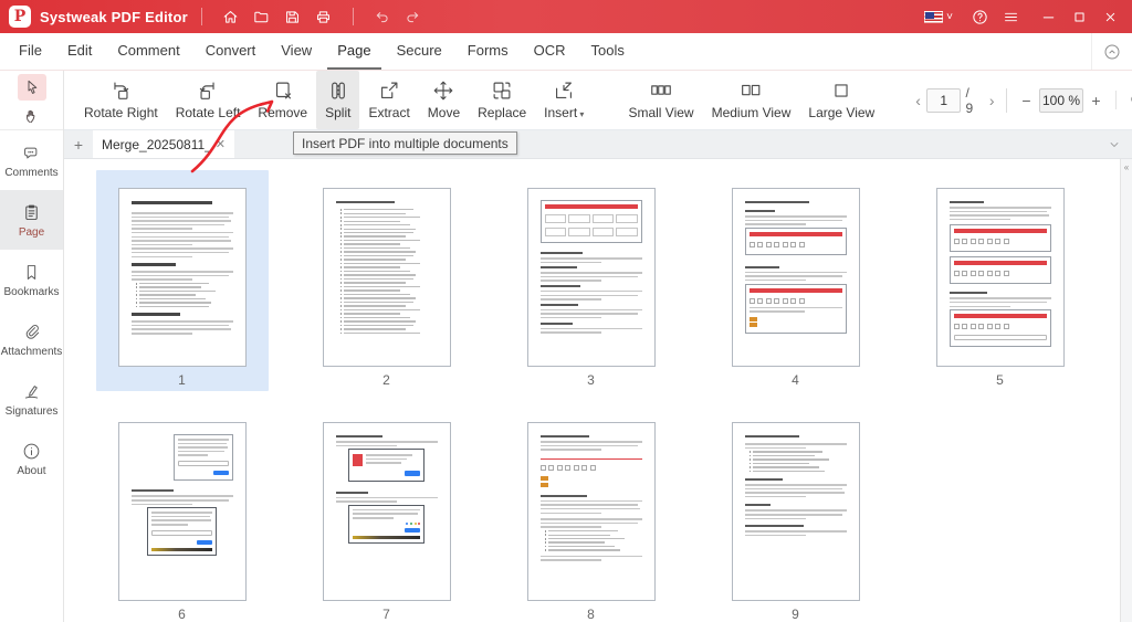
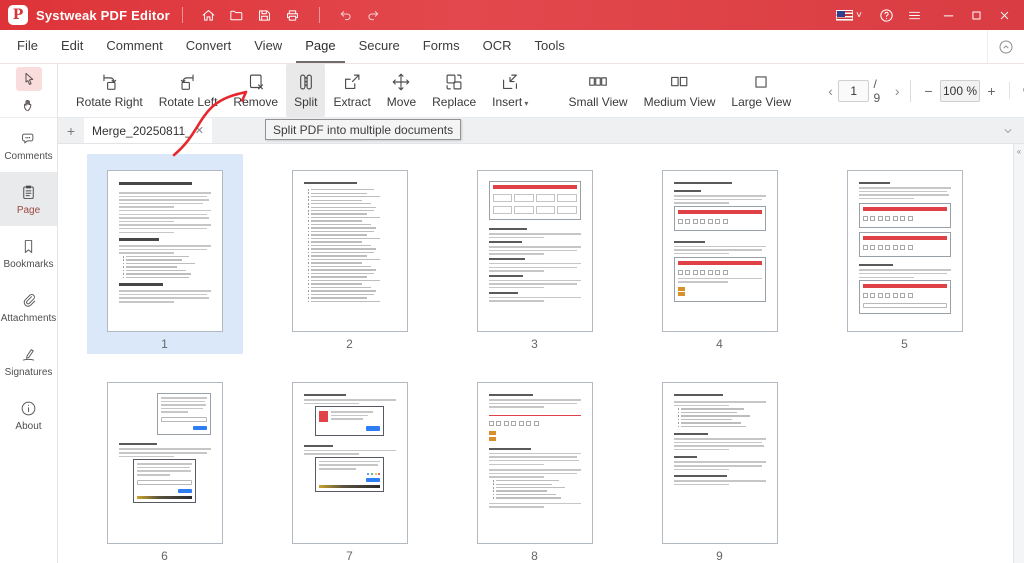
  P
  Systweak PDF Editor
  ˅
  File
  Edit
  Comment
  Convert
  View
  Page
  Secure
  Forms
  OCR
  Tools
  Comments
  Page
  Bookmarks
  Attachments
  Signatures
  About
  Rotate Right
  Rotate Left
  Remove
  Split
  Extract
  Move
  Replace
  Insert ▾
  Small View
  Medium View
  Large View
  ‹
  1
  / 9
  ›
  −
  100 %
  +
  +
  Merge_20250811_
  ✕
  1
  2
  3
  4
  5
  6
  7
  8
  9
  «
- Insert PDF into multiple documents
+ Split PDF into multiple documents
